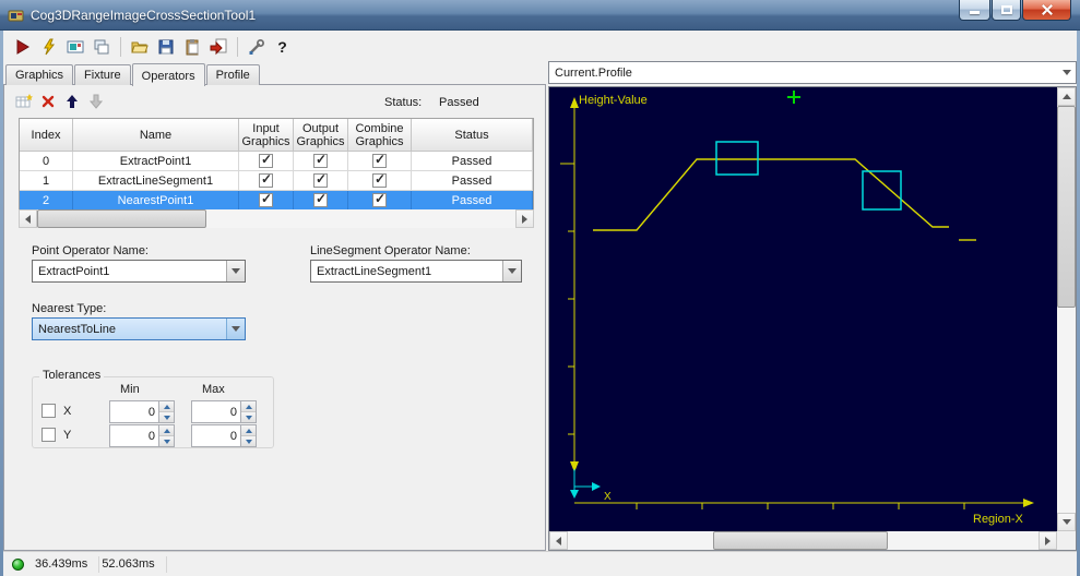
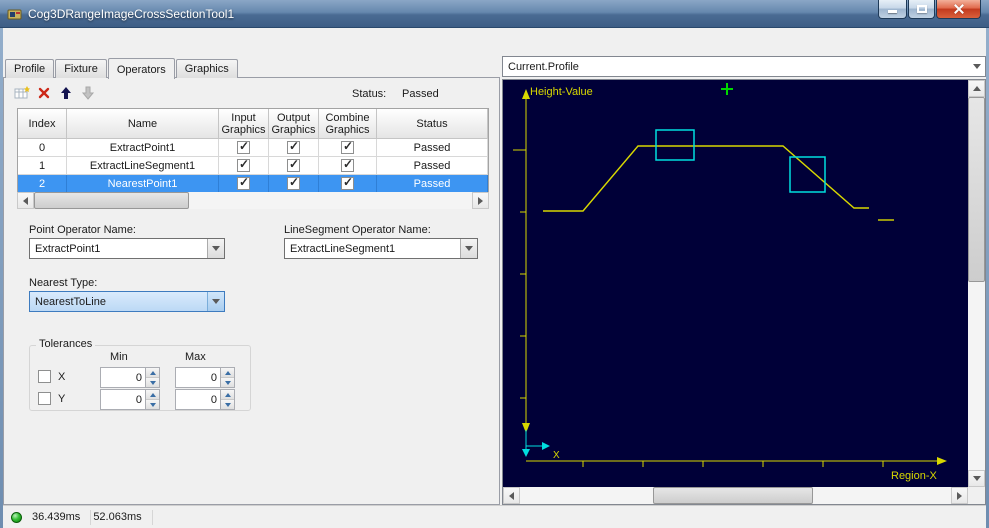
  Cog3DRangeImageCrossSectionTool1
- ?
- Graphics
+ Profile
  Fixture
  Operators
- Profile
+ Graphics
  Status:
  Passed
  Index
  Name
  Input Graphics
  Output Graphics
  Combine Graphics
  Status
  0
  ExtractPoint1
  Passed
  1
  ExtractLineSegment1
  Passed
  2
  NearestPoint1
  Passed
  Point Operator Name:
  ExtractPoint1
  LineSegment Operator Name:
  ExtractLineSegment1
  Nearest Type:
  NearestToLine
  Tolerances
  Min
  Max
  X
  0
  0
  Y
  0
  0
  Current.Profile
  Height-Value
  Region-X
  X
  36.439ms
  52.063ms
